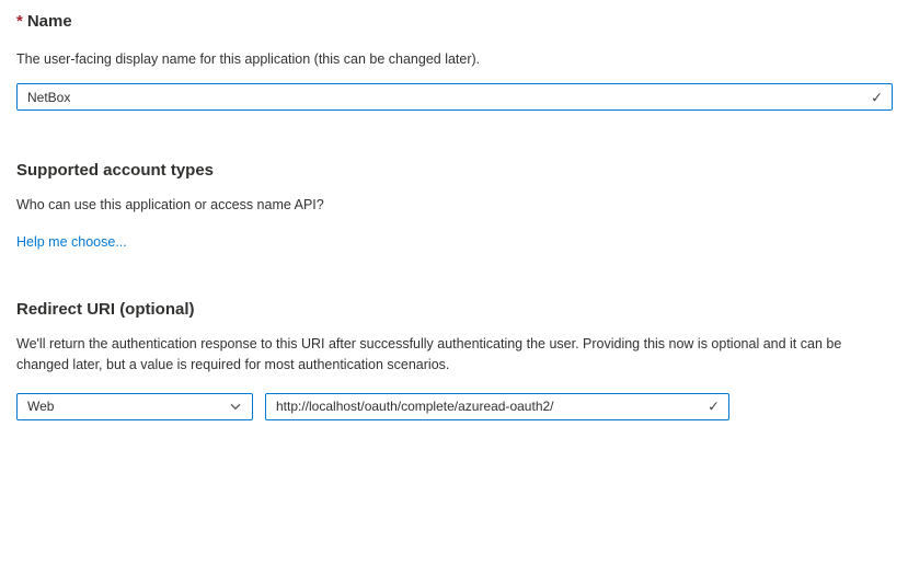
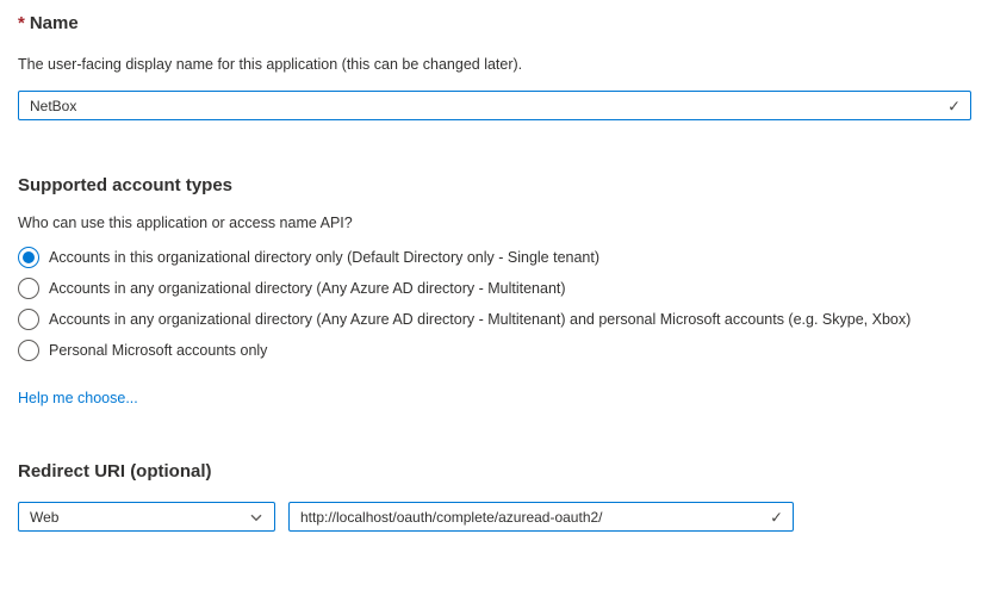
  * Name
  The user-facing display name for this application (this can be changed later).
  NetBox
  ✓
  Supported account types
  Who can use this application or access name API?
+ Accounts in this organizational directory only (Default Directory only - Single tenant)
+ Accounts in any organizational directory (Any Azure AD directory - Multitenant)
+ Accounts in any organizational directory (Any Azure AD directory - Multitenant) and personal Microsoft accounts (e.g. Skype, Xbox)
+ Personal Microsoft accounts only
  Help me choose...
  Redirect URI (optional)
- We'll return the authentication response to this URI after successfully authenticating the user. Providing this now is optional and it can be changed later, but a value is required for most authentication scenarios.
  Web
  http://localhost/oauth/complete/azuread-oauth2/
  ✓
